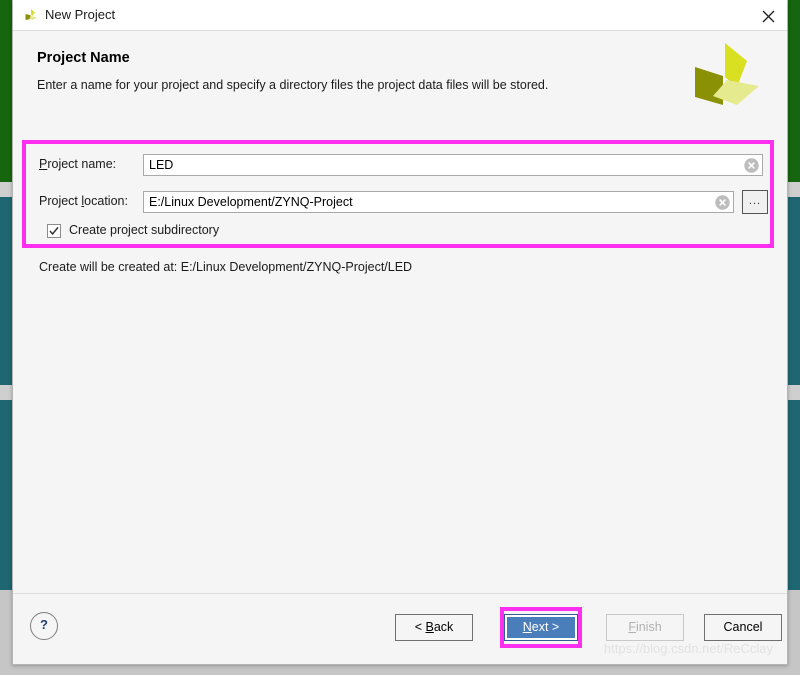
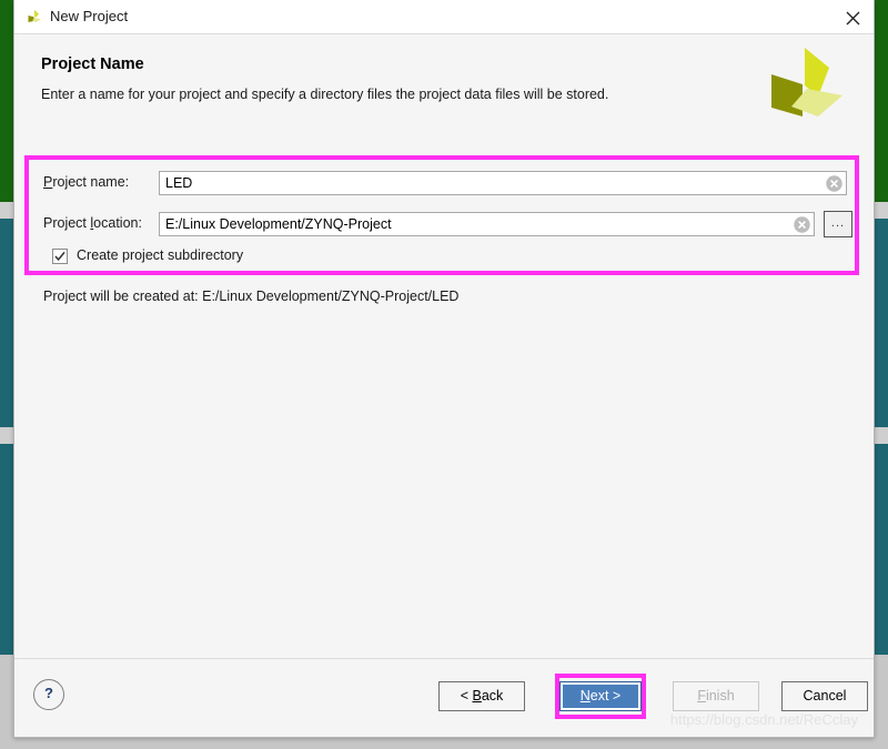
  New Project
  Project Name
  Enter a name for your project and specify a directory files the project data files will be stored.
  Project name:
  LED
  Project location:
  E:/Linux Development/ZYNQ-Project
  ...
  Create project subdirectory
- Create will be created at: E:/Linux Development/ZYNQ-Project/LED
+ Project will be created at: E:/Linux Development/ZYNQ-Project/LED
  ?
  < Back
  Next >
  Finish
  Cancel
